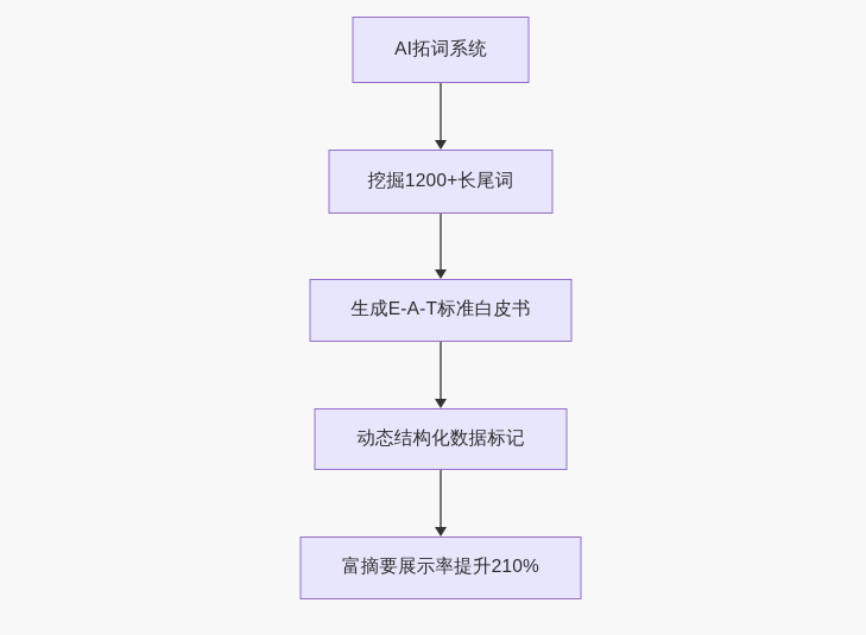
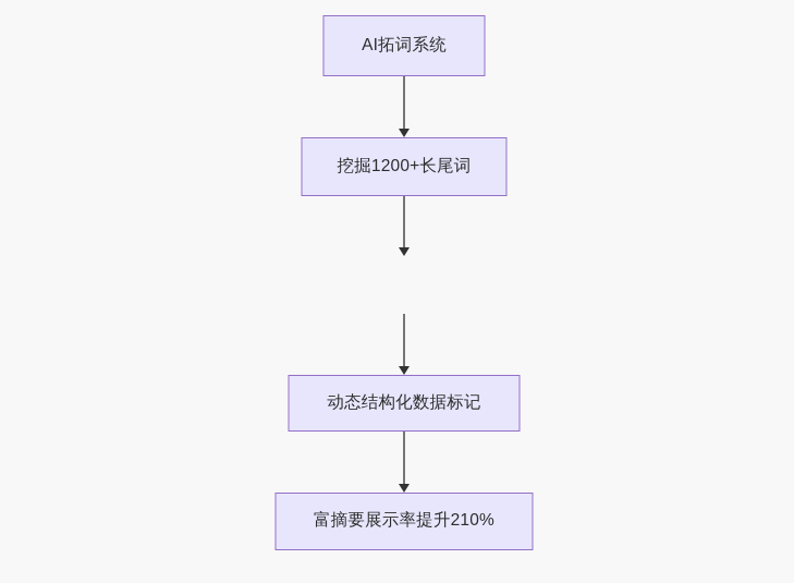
  AI拓词系统
  挖掘1200+长尾词
- 生成E-A-T标准白皮书
  动态结构化数据标记
  富摘要展示率提升210%
